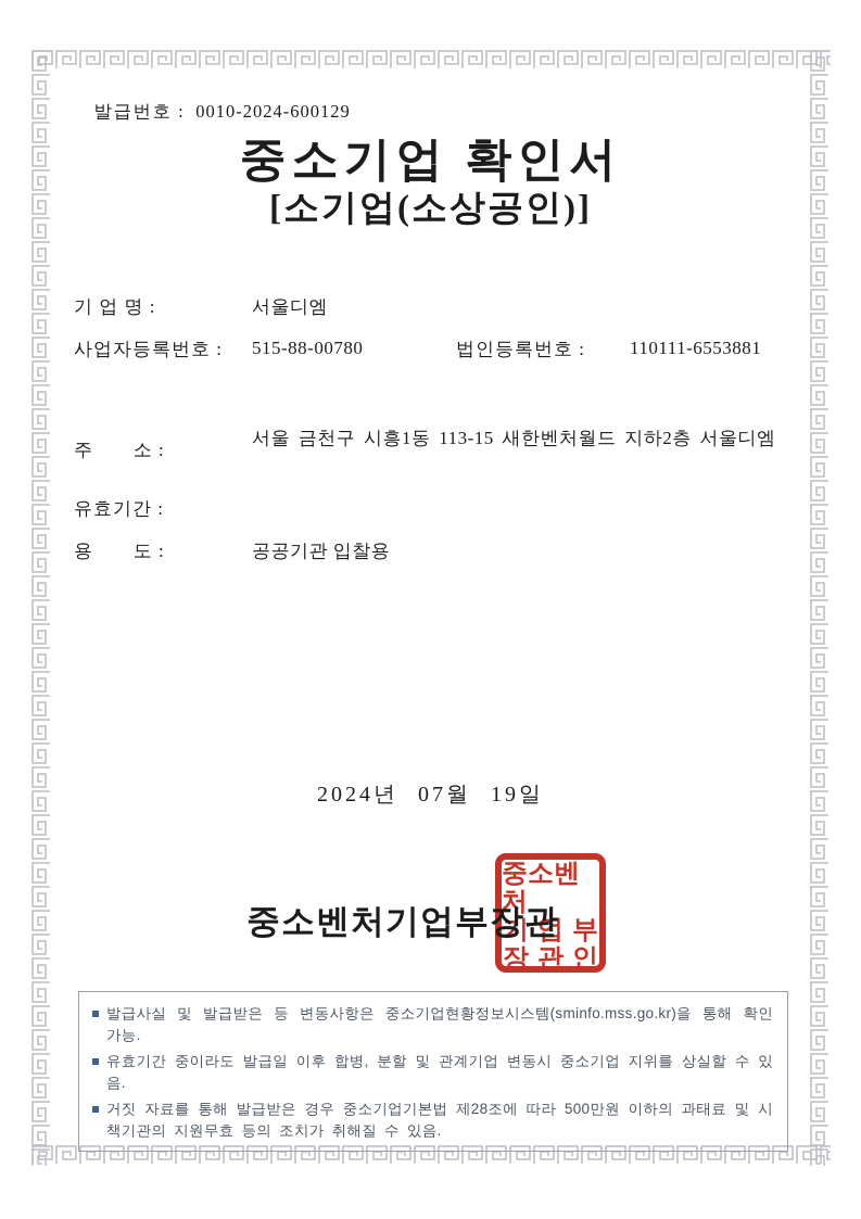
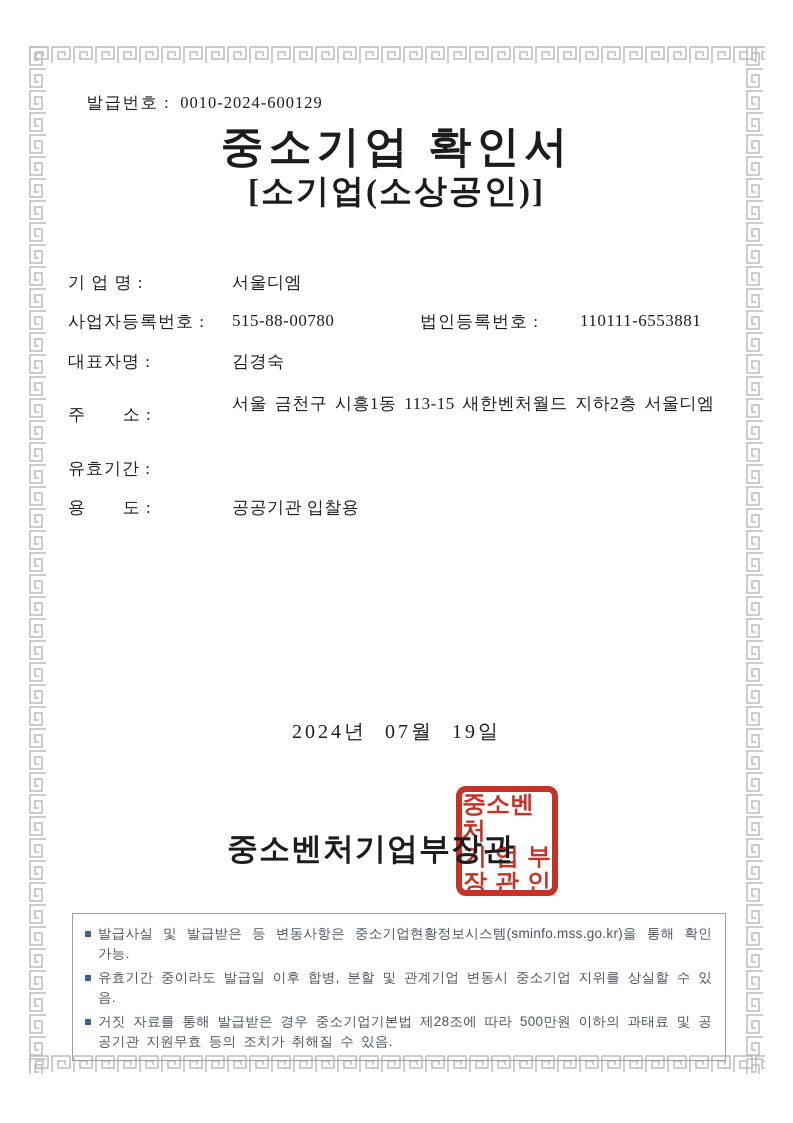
  발급번호 : 0010-2024-600129
  중소기업 확인서
  [소기업(소상공인)]
  기 업 명 :
  서울디엠
  사업자등록번호 :
  515-88-00780
  법인등록번호 :
  110111-6553881
+ 대표자명 :
+ 김경숙
  주 소 :
  서울 금천구 시흥1동 113-15 새한벤처월드 지하2층 서울디엠
  유효기간 :
  용 도 :
  공공기관 입찰용
  2024년 07월 19일
  중소벤처
  기업부
  장관인
  중소벤처기업부장관
  발급사실 및 발급받은 등 변동사항은 중소기업현황정보시스템(sminfo.mss.go.kr)을 통해 확인 가능.
  유효기간 중이라도 발급일 이후 합병, 분할 및 관계기업 변동시 중소기업 지위를 상실할 수 있음.
- 거짓 자료를 통해 발급받은 경우 중소기업기본법 제28조에 따라 500만원 이하의 과태료 및 시책기관의 지원무효 등의 조치가 취해질 수 있음.
+ 거짓 자료를 통해 발급받은 경우 중소기업기본법 제28조에 따라 500만원 이하의 과태료 및 공공기관 지원무효 등의 조치가 취해질 수 있음.
